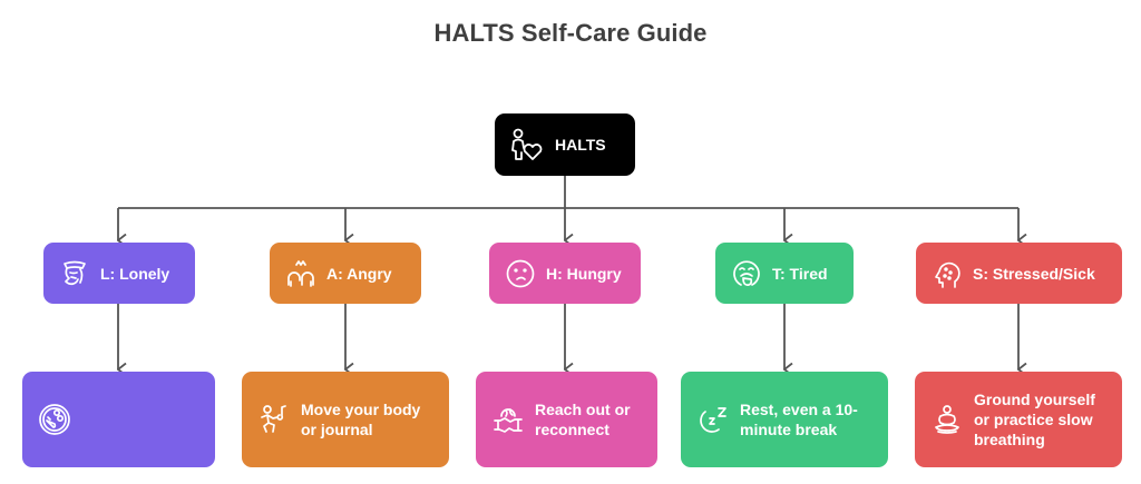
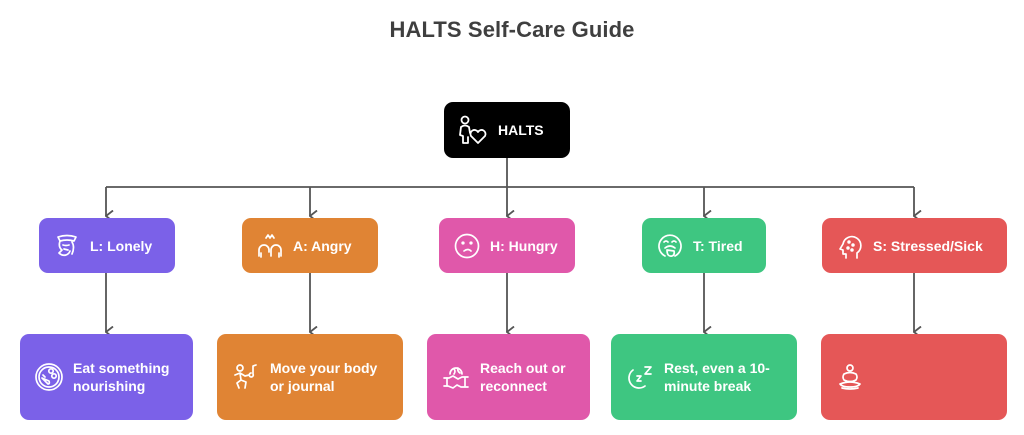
  HALTS Self-Care Guide
  HALTS
  L: Lonely
  A: Angry
  H: Hungry
  T: Tired
  S: Stressed/Sick
+ Eat something nourishing
  Move your body or journal
  Reach out or reconnect
  Rest, even a 10-minute break
- Ground yourself or practice slow breathing
